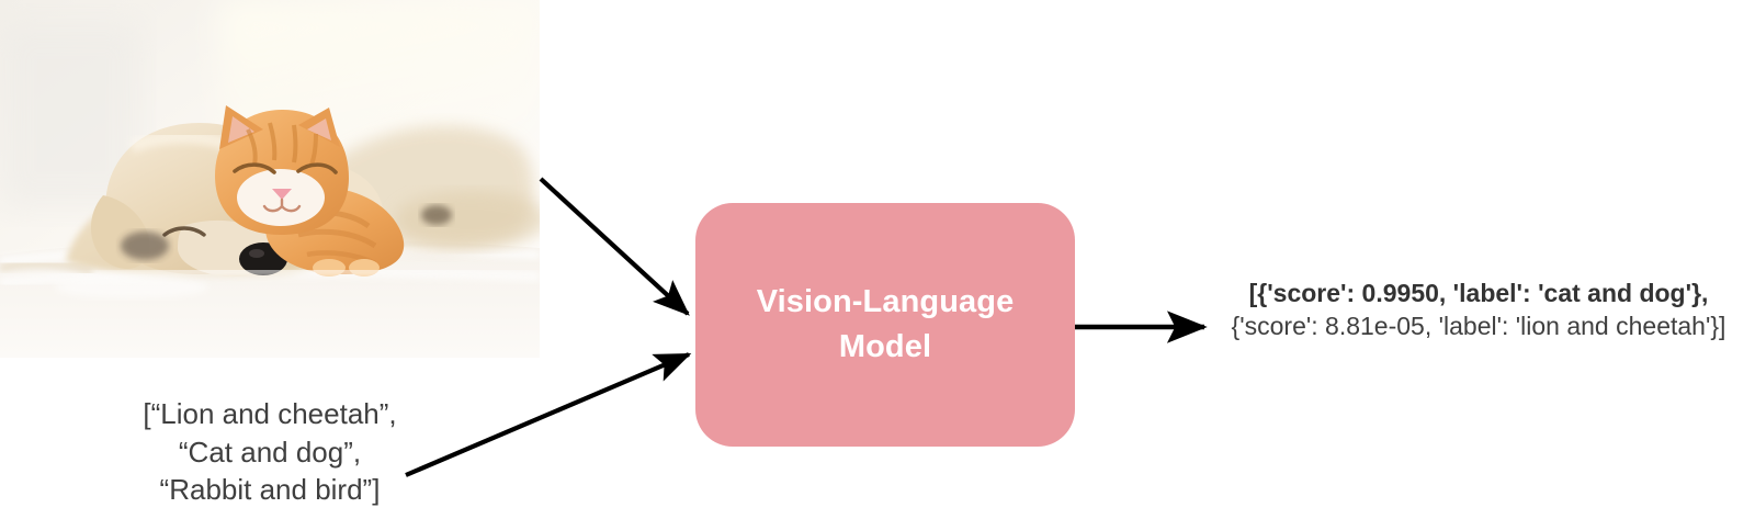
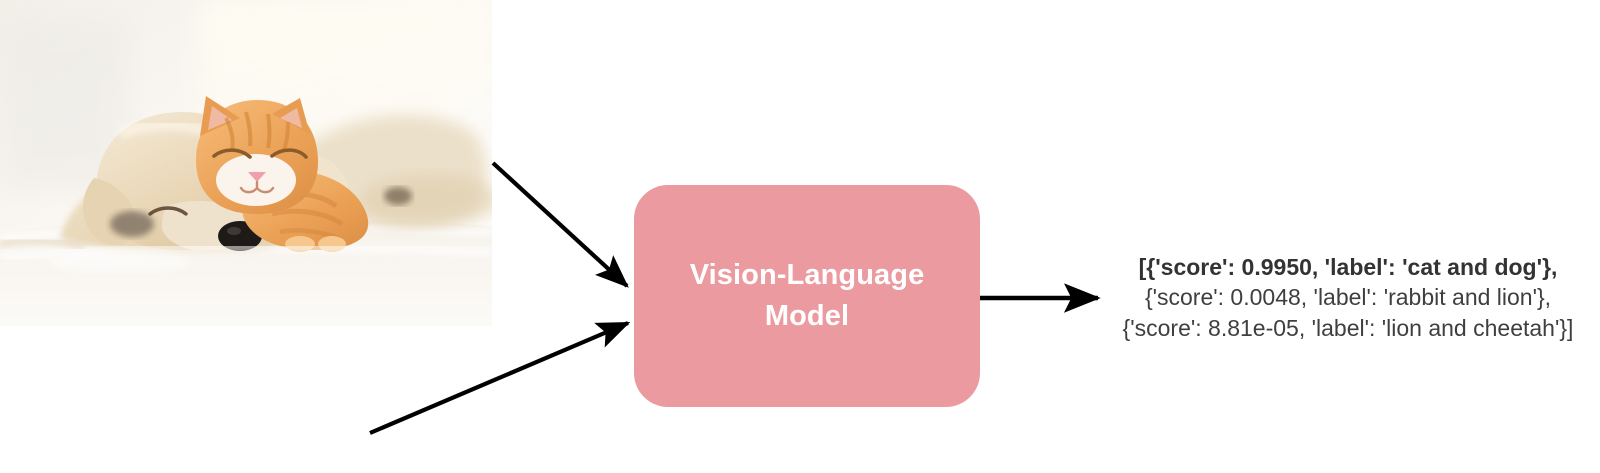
  Vision-Language
  Model
- [“Lion and cheetah”,
- “Cat and dog”,
- “Rabbit and bird”]
  [{'score': 0.9950, 'label': 'cat and dog'},
+ {'score': 0.0048, 'label': 'rabbit and lion'},
  {'score': 8.81e-05, 'label': 'lion and cheetah'}]
